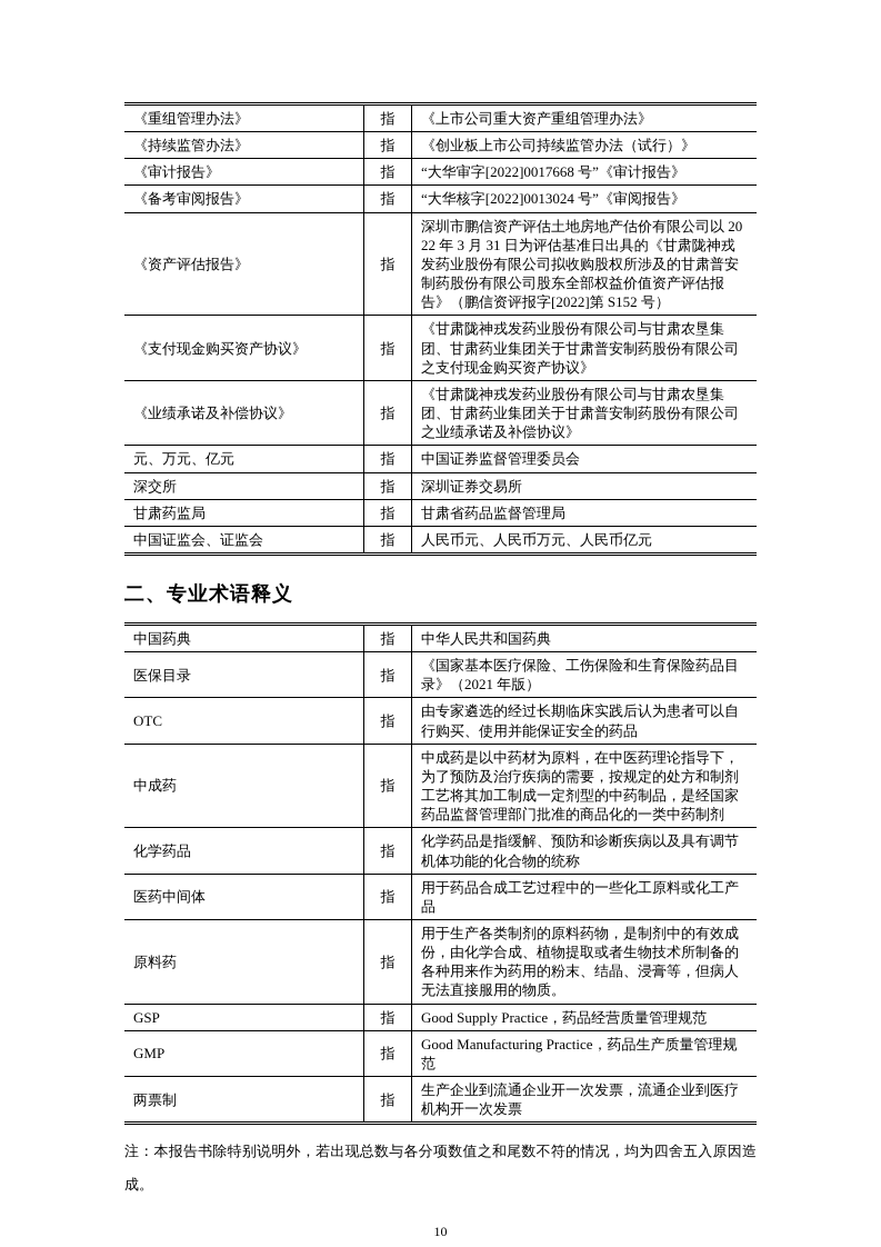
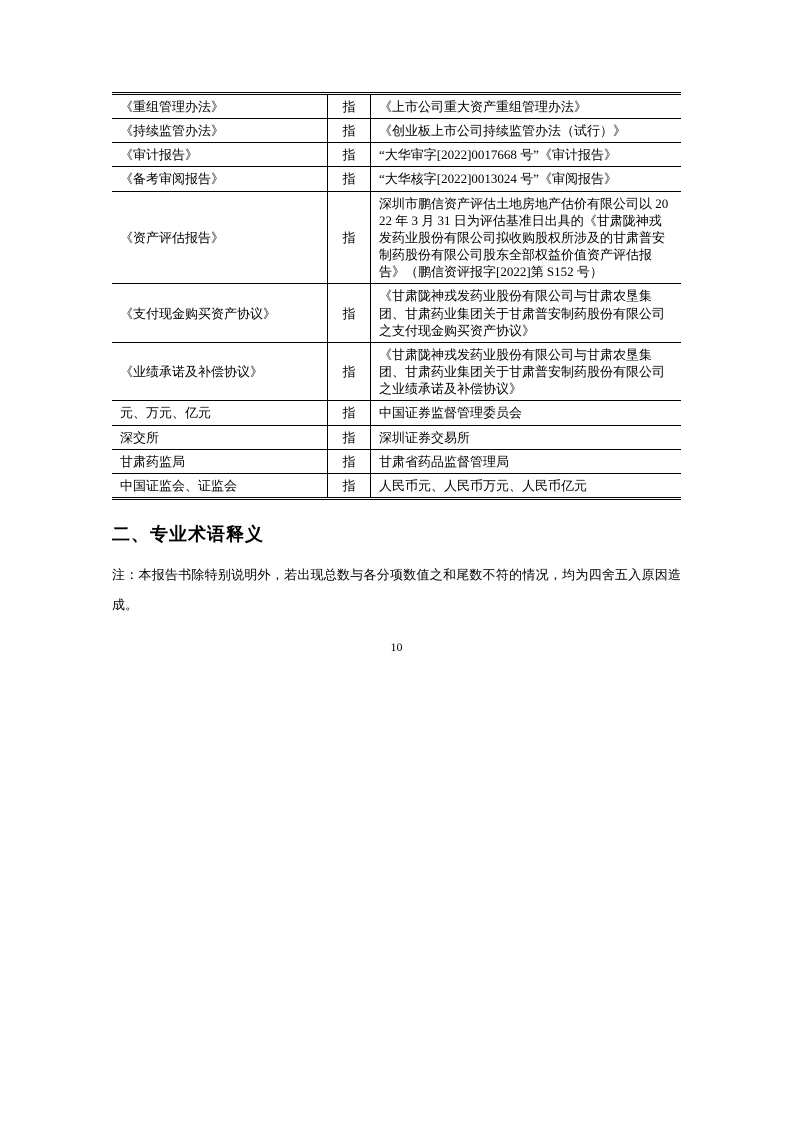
  《重组管理办法》	指	《上市公司重大资产重组管理办法》
  《持续监管办法》	指	《创业板上市公司持续监管办法（试行）》
  《审计报告》	指	“大华审字[2022]0017668 号”《审计报告》
  《备考审阅报告》	指	“大华核字[2022]0013024 号”《审阅报告》
  《资产评估报告》	指	深圳市鹏信资产评估土地房地产估价有限公司以 2022 年 3 月 31 日为评估基准日出具的《甘肃陇神戎发药业股份有限公司拟收购股权所涉及的甘肃普安制药股份有限公司股东全部权益价值资产评估报告》（鹏信资评报字[2022]第 S152 号）
  《支付现金购买资产协议》	指	《甘肃陇神戎发药业股份有限公司与甘肃农垦集团、甘肃药业集团关于甘肃普安制药股份有限公司之支付现金购买资产协议》
  《业绩承诺及补偿协议》	指	《甘肃陇神戎发药业股份有限公司与甘肃农垦集团、甘肃药业集团关于甘肃普安制药股份有限公司之业绩承诺及补偿协议》
  元、万元、亿元	指	中国证券监督管理委员会
  深交所	指	深圳证券交易所
  甘肃药监局	指	甘肃省药品监督管理局
  中国证监会、证监会	指	人民币元、人民币万元、人民币亿元
  二、专业术语释义
- 中国药典	指	中华人民共和国药典
- 医保目录	指	《国家基本医疗保险、工伤保险和生育保险药品目录》（2021 年版）
- OTC	指	由专家遴选的经过长期临床实践后认为患者可以自行购买、使用并能保证安全的药品
- 中成药	指	中成药是以中药材为原料，在中医药理论指导下，为了预防及治疗疾病的需要，按规定的处方和制剂工艺将其加工制成一定剂型的中药制品，是经国家药品监督管理部门批准的商品化的一类中药制剂
- 化学药品	指	化学药品是指缓解、预防和诊断疾病以及具有调节机体功能的化合物的统称
- 医药中间体	指	用于药品合成工艺过程中的一些化工原料或化工产品
- 原料药	指	用于生产各类制剂的原料药物，是制剂中的有效成份，由化学合成、植物提取或者生物技术所制备的各种用来作为药用的粉末、结晶、浸膏等，但病人无法直接服用的物质。
- GSP	指	Good Supply Practice，药品经营质量管理规范
- GMP	指	Good Manufacturing Practice，药品生产质量管理规范
- 两票制	指	生产企业到流通企业开一次发票，流通企业到医疗机构开一次发票
  注：本报告书除特别说明外，若出现总数与各分项数值之和尾数不符的情况，均为四舍五入原因造成。
  10
